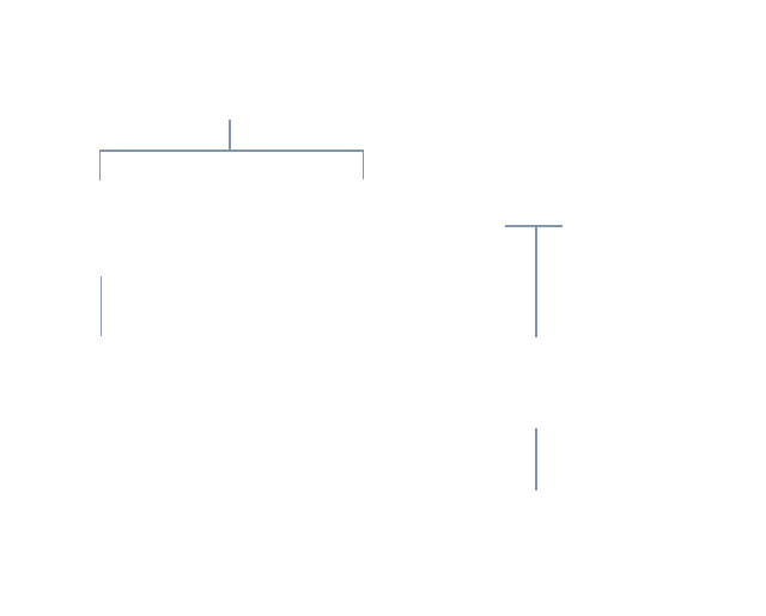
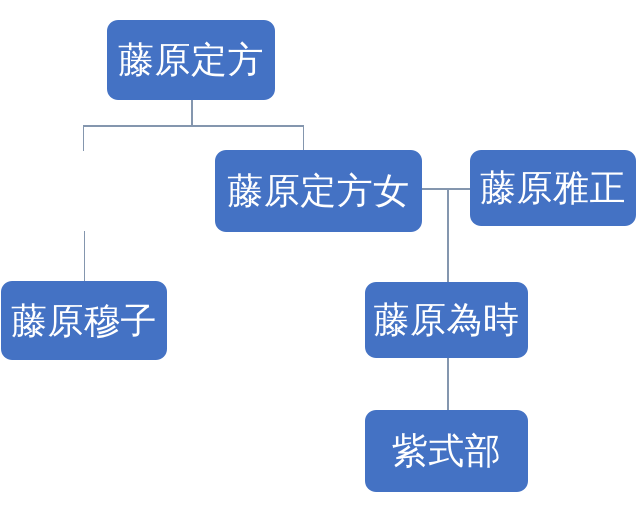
+ 藤原定方
+ 藤原定方女
+ 藤原雅正
+ 藤原穆子
+ 藤原為時
+ 紫式部
